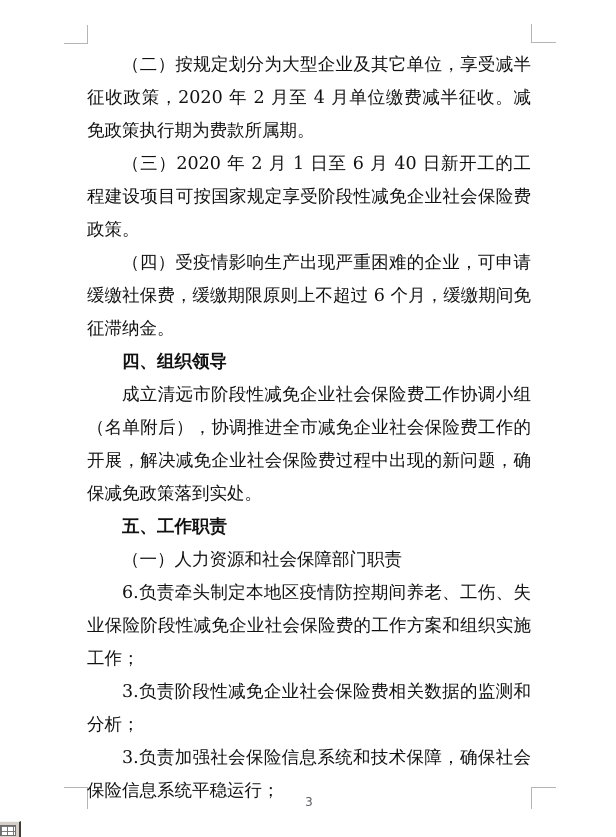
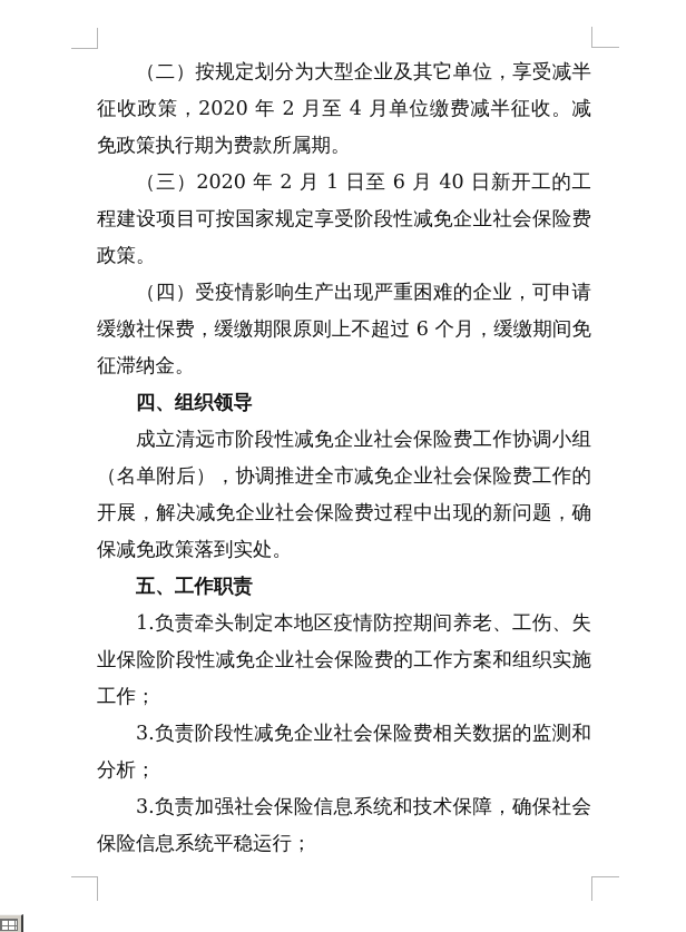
  （二）按规定划分为大型企业及其它单位，享受减半征收政策，2020 年 2 月至 4 月单位缴费减半征收。减免政策执行期为费款所属期。
  （三）2020 年 2 月 1 日至 6 月 40 日新开工的工程建设项目可按国家规定享受阶段性减免企业社会保险费政策。
  （四）受疫情影响生产出现严重困难的企业，可申请缓缴社保费，缓缴期限原则上不超过 6 个月，缓缴期间免征滞纳金。
  四、组织领导
  成立清远市阶段性减免企业社会保险费工作协调小组（名单附后），协调推进全市减免企业社会保险费工作的开展，解决减免企业社会保险费过程中出现的新问题，确保减免政策落到实处。
  五、工作职责
- （一）人力资源和社会保障部门职责
- 6.负责牵头制定本地区疫情防控期间养老、工伤、失业保险阶段性减免企业社会保险费的工作方案和组织实施工作；
+ 1.负责牵头制定本地区疫情防控期间养老、工伤、失业保险阶段性减免企业社会保险费的工作方案和组织实施工作；
  3.负责阶段性减免企业社会保险费相关数据的监测和分析；
  3.负责加强社会保险信息系统和技术保障，确保社会保险信息系统平稳运行；
- 3
